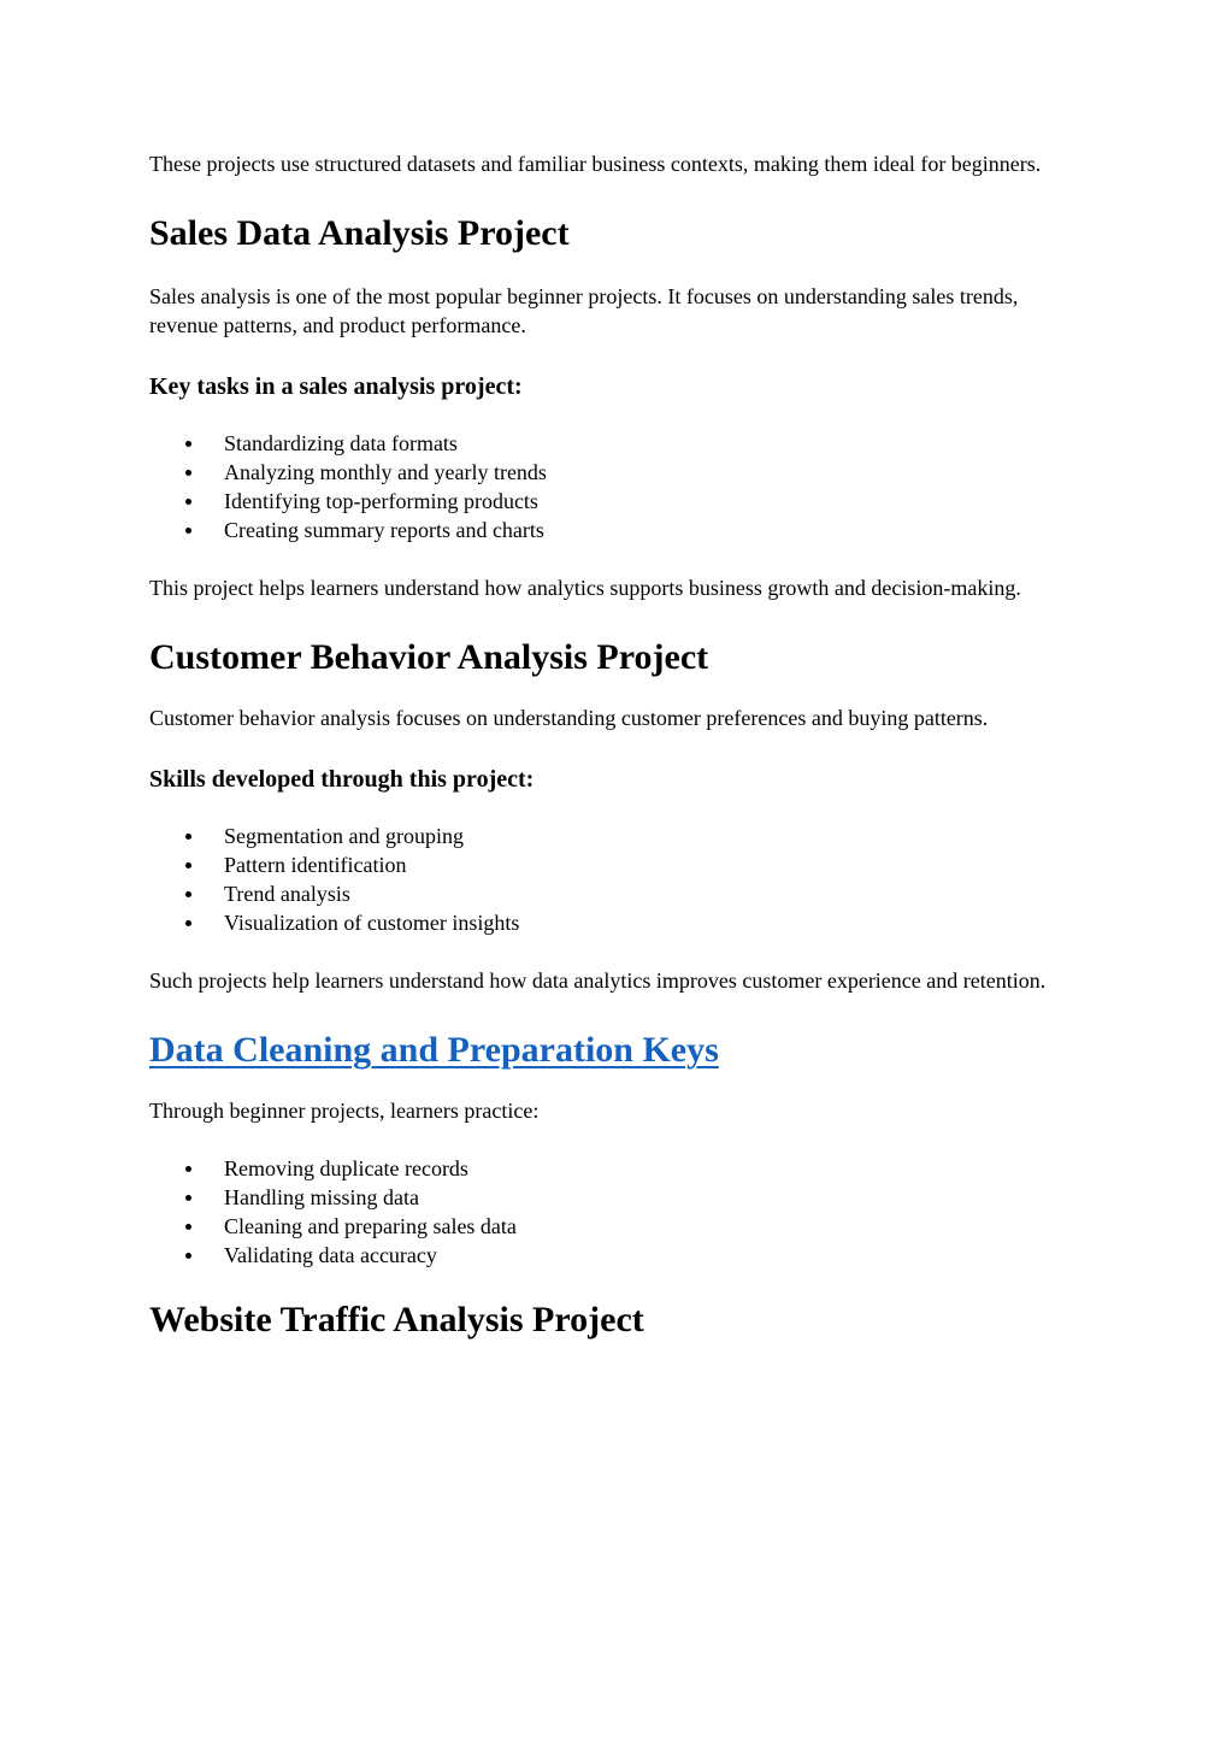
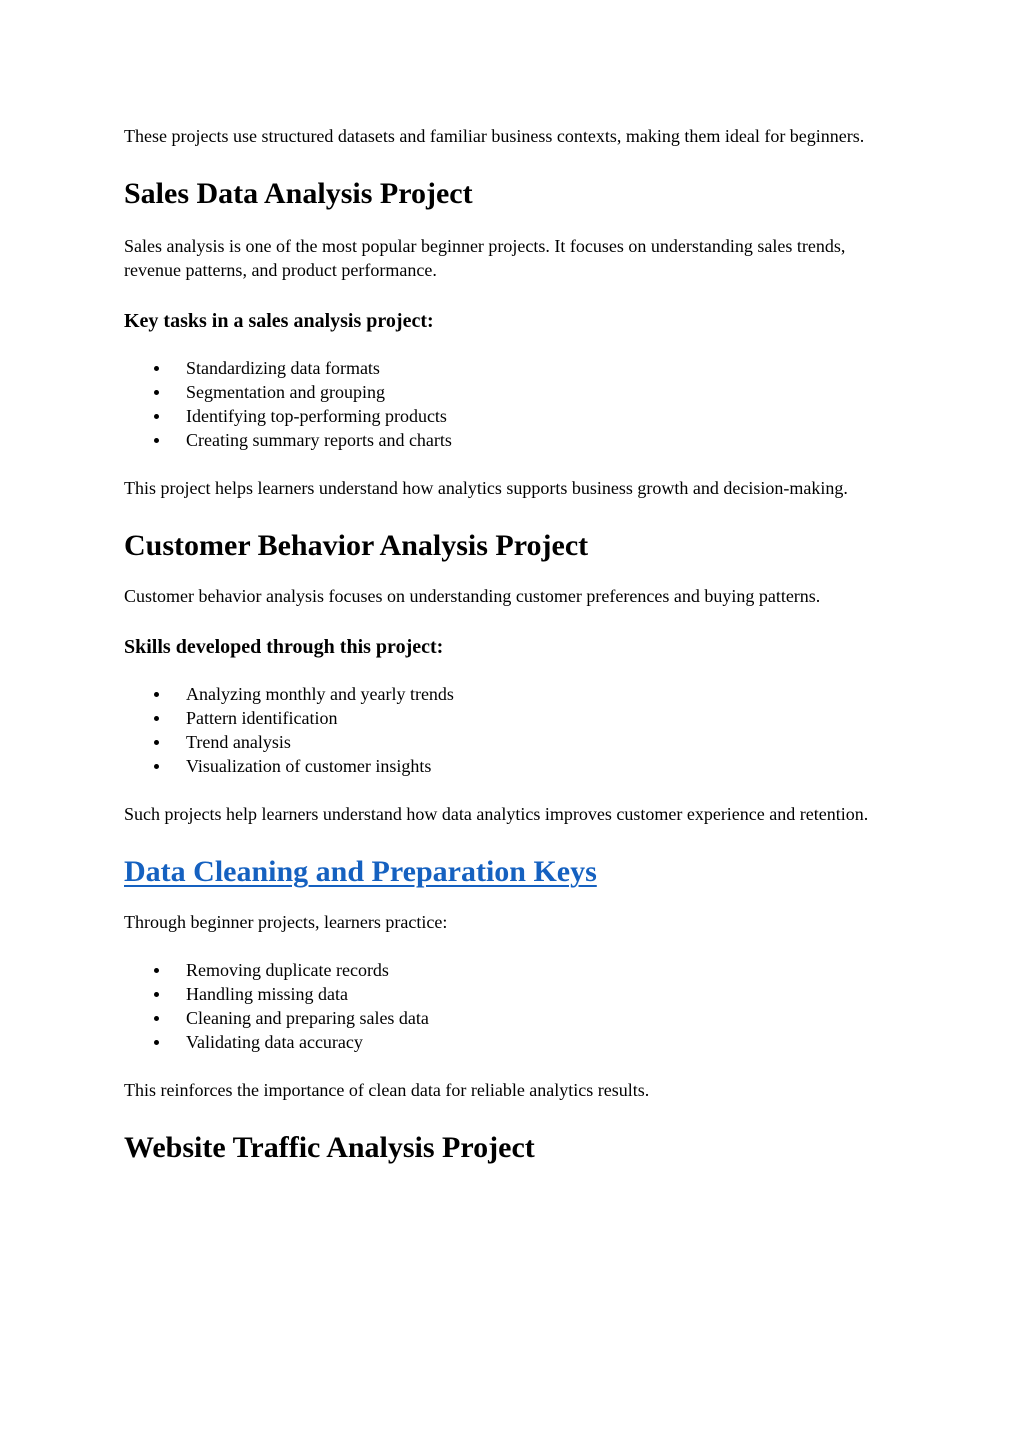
  These projects use structured datasets and familiar business contexts, making them ideal for beginners.
  Sales Data Analysis Project
  Sales analysis is one of the most popular beginner projects. It focuses on understanding sales trends, revenue patterns, and product performance.
  Key tasks in a sales analysis project:
  Standardizing data formats
- Analyzing monthly and yearly trends
+ Segmentation and grouping
  Identifying top-performing products
  Creating summary reports and charts
  This project helps learners understand how analytics supports business growth and decision-making.
  Customer Behavior Analysis Project
  Customer behavior analysis focuses on understanding customer preferences and buying patterns.
  Skills developed through this project:
- Segmentation and grouping
+ Analyzing monthly and yearly trends
  Pattern identification
  Trend analysis
  Visualization of customer insights
  Such projects help learners understand how data analytics improves customer experience and retention.
  Data Cleaning and Preparation Keys
  Through beginner projects, learners practice:
  Removing duplicate records
  Handling missing data
  Cleaning and preparing sales data
  Validating data accuracy
+ This reinforces the importance of clean data for reliable analytics results.
  Website Traffic Analysis Project
